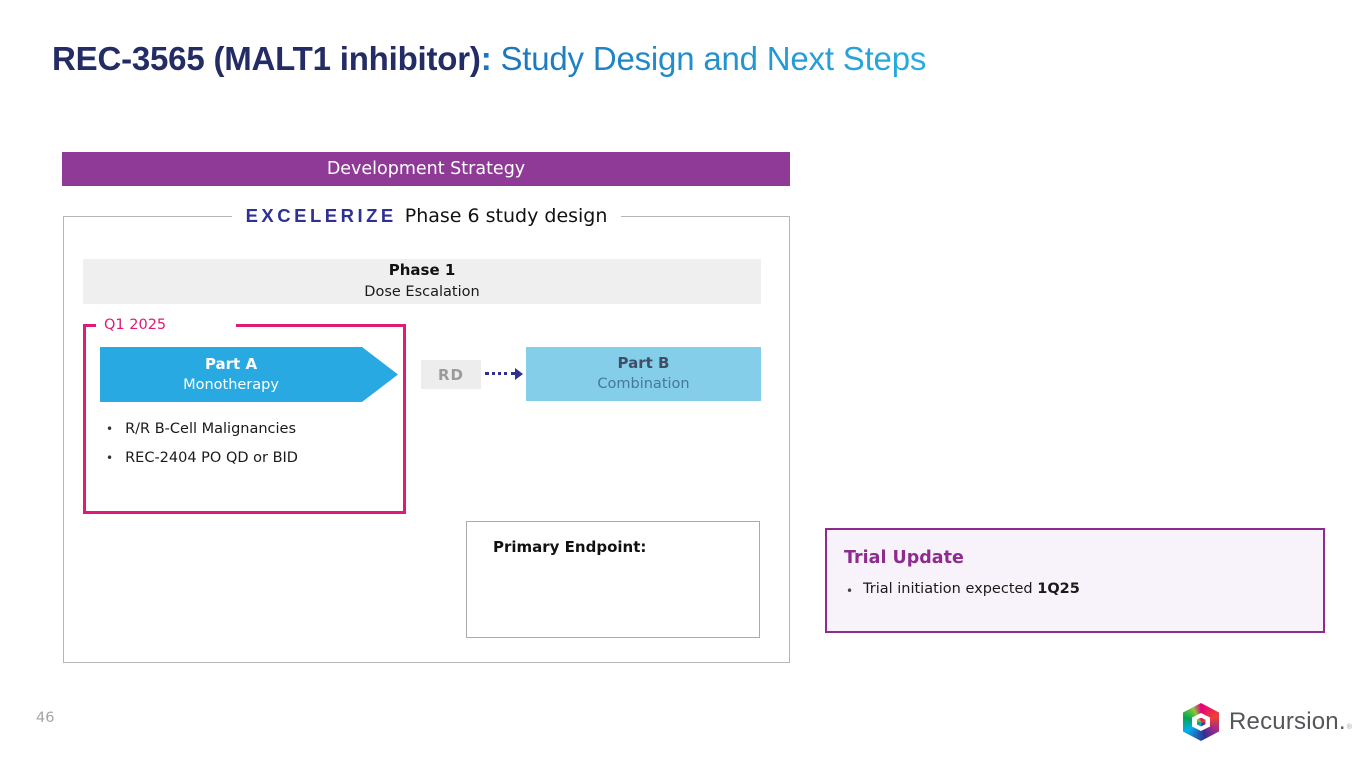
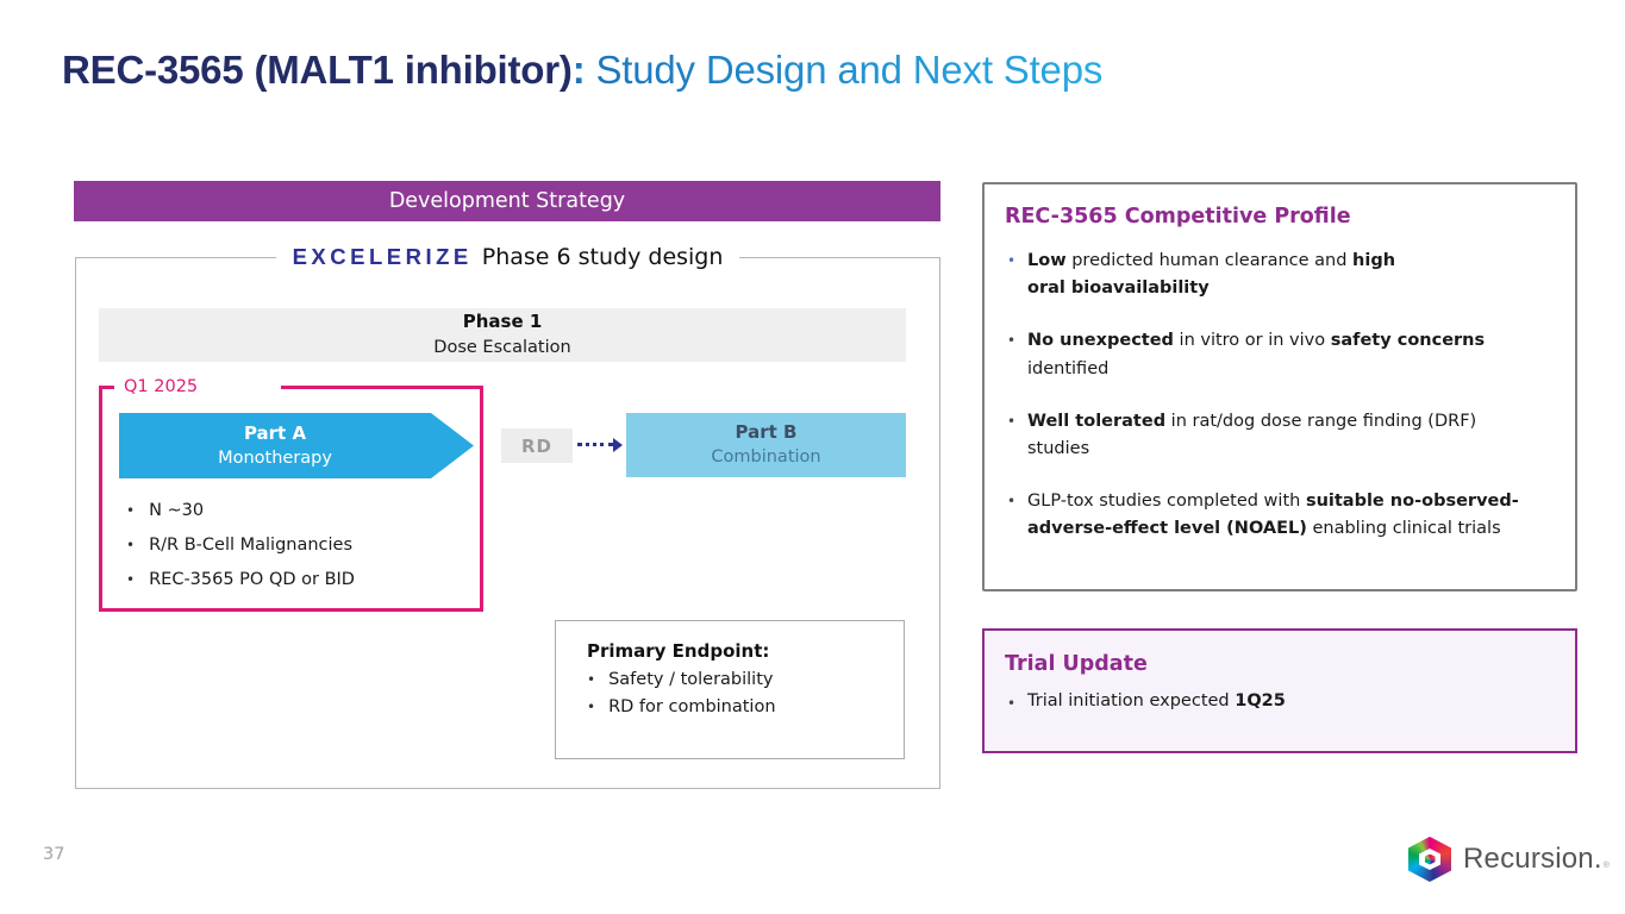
  REC-3565 (MALT1 inhibitor): Study Design and Next Steps
  Development Strategy
  EXCELERIZE Phase 6 study design
  Phase 1
  Dose Escalation
  Q1 2025
  Part A
  Monotherapy
+ N ~30
  R/R B-Cell Malignancies
- REC-2404 PO QD or BID
+ REC-3565 PO QD or BID
  RD
  Part B
  Combination
  Primary Endpoint:
+ Safety / tolerability
+ RD for combination
+ REC-3565 Competitive Profile
+ Low predicted human clearance and high
+ oral bioavailability
+ No unexpected in vitro or in vivo safety concerns
+ identified
+ Well tolerated in rat/dog dose range finding (DRF)
+ studies
+ GLP-tox studies completed with suitable no-observed-adverse-effect level (NOAEL) enabling clinical trials
  Trial Update
  Trial initiation expected 1Q25
- 46
+ 37
  Recursion.
